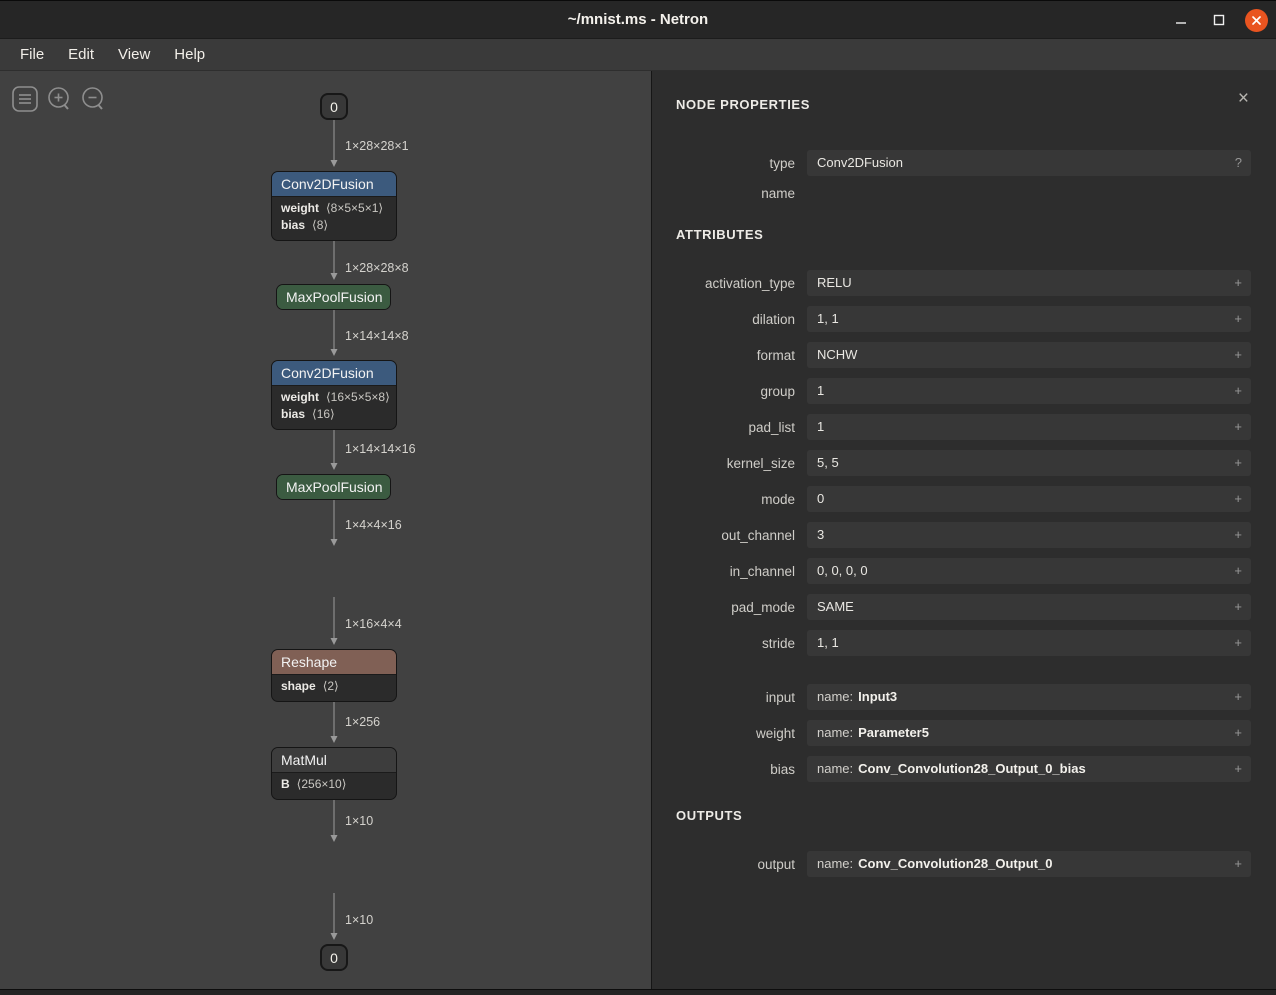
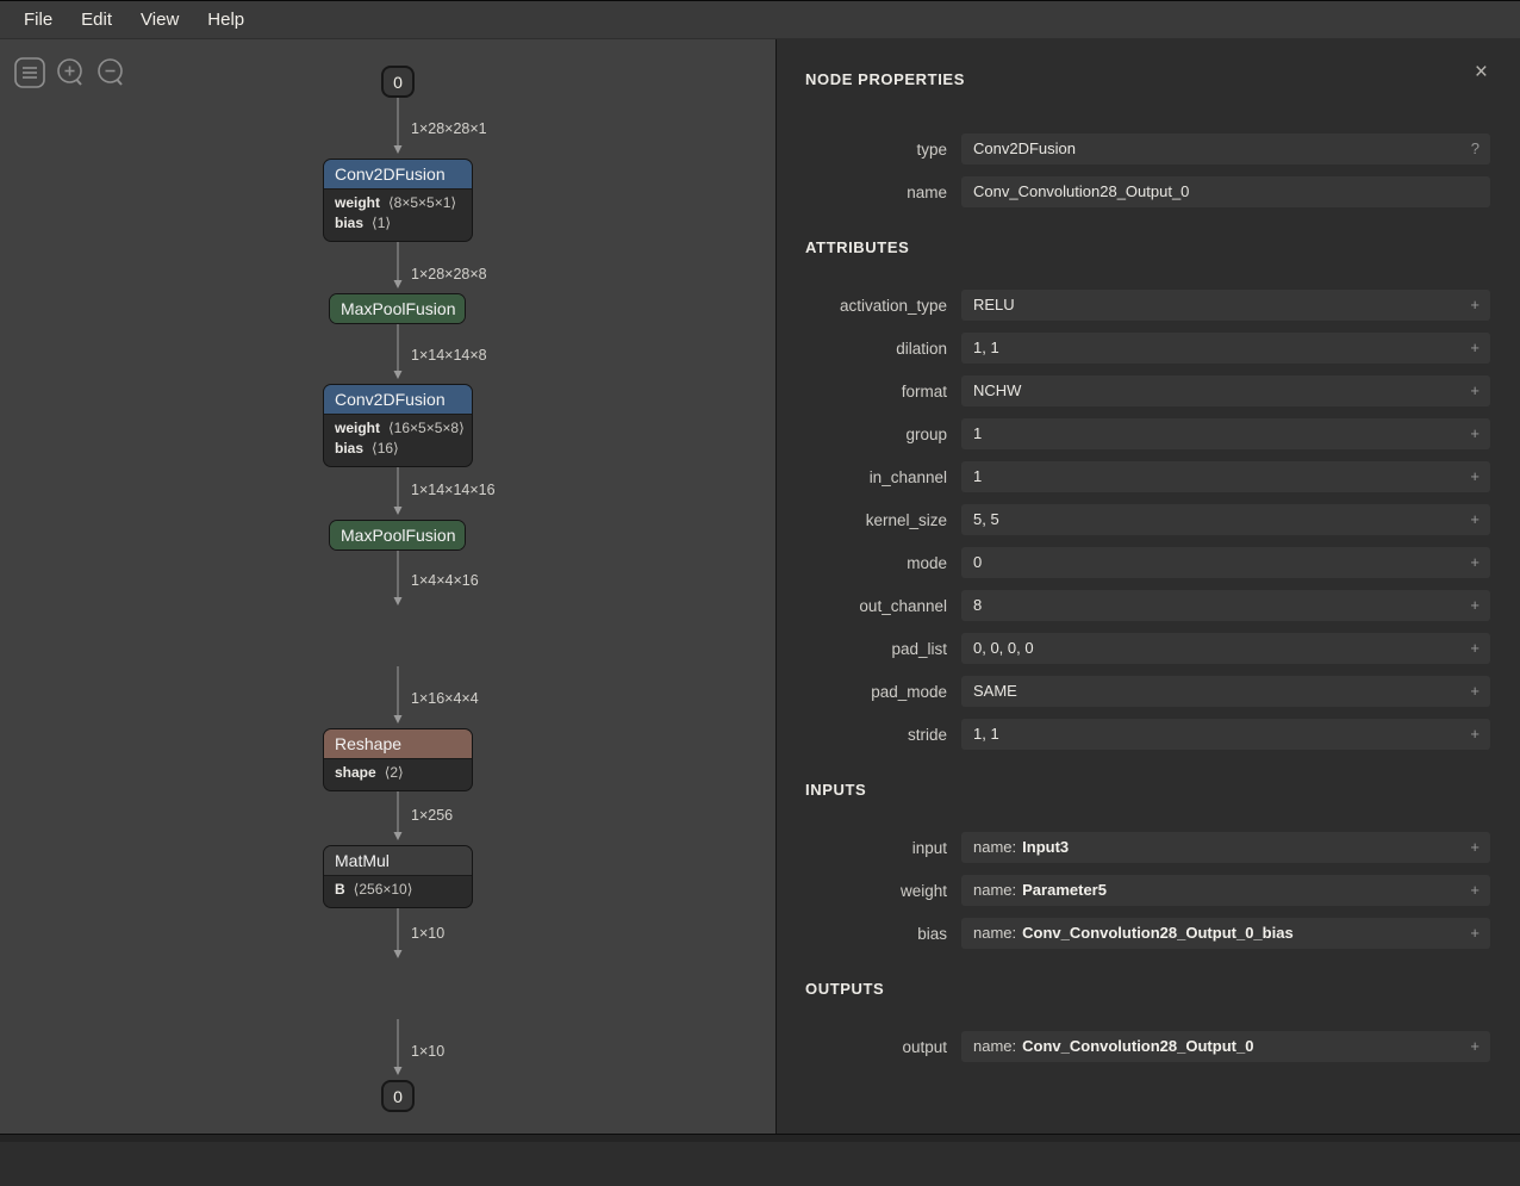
- ~/mnist.ms - Netron
  File
  Edit
  View
  Help
  0
  1×28×28×1
  Conv2DFusion
  weight ⟨8×5×5×1⟩
- bias ⟨8⟩
+ bias ⟨1⟩
  1×28×28×8
  MaxPoolFusion
  1×14×14×8
  Conv2DFusion
  weight ⟨16×5×5×8⟩
  bias ⟨16⟩
  1×14×14×16
  MaxPoolFusion
  1×4×4×16
  1×16×4×4
  Reshape
  shape ⟨2⟩
  1×256
  MatMul
  B ⟨256×10⟩
  1×10
  1×10
  0
  ×
  NODE PROPERTIES
  type
  Conv2DFusion
  ?
  name
+ Conv_Convolution28_Output_0
  ATTRIBUTES
  activation_type
  RELU
  +
  dilation
  1, 1
  +
  format
  NCHW
  +
  group
  1
  +
- pad_list
+ in_channel
  1
  +
  kernel_size
  5, 5
  +
  mode
  0
  +
  out_channel
- 3
+ 8
  +
- in_channel
+ pad_list
  0, 0, 0, 0
  +
  pad_mode
  SAME
  +
  stride
  1, 1
  +
+ INPUTS
  input
  name: Input3
  +
  weight
  name: Parameter5
  +
  bias
  name: Conv_Convolution28_Output_0_bias
  +
  OUTPUTS
  output
  name: Conv_Convolution28_Output_0
  +
